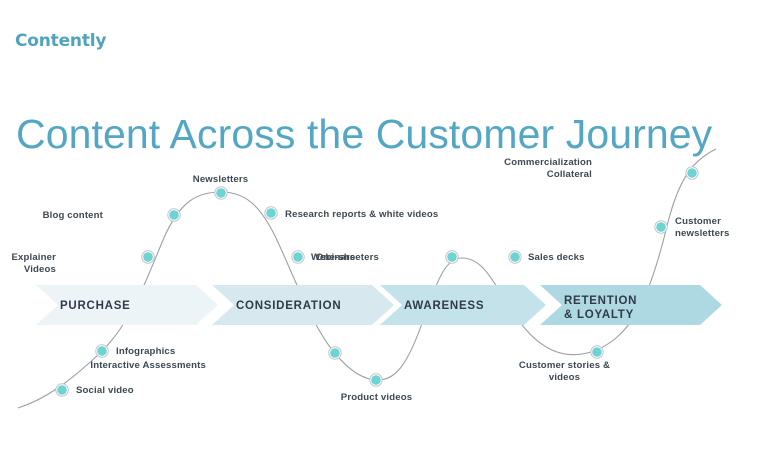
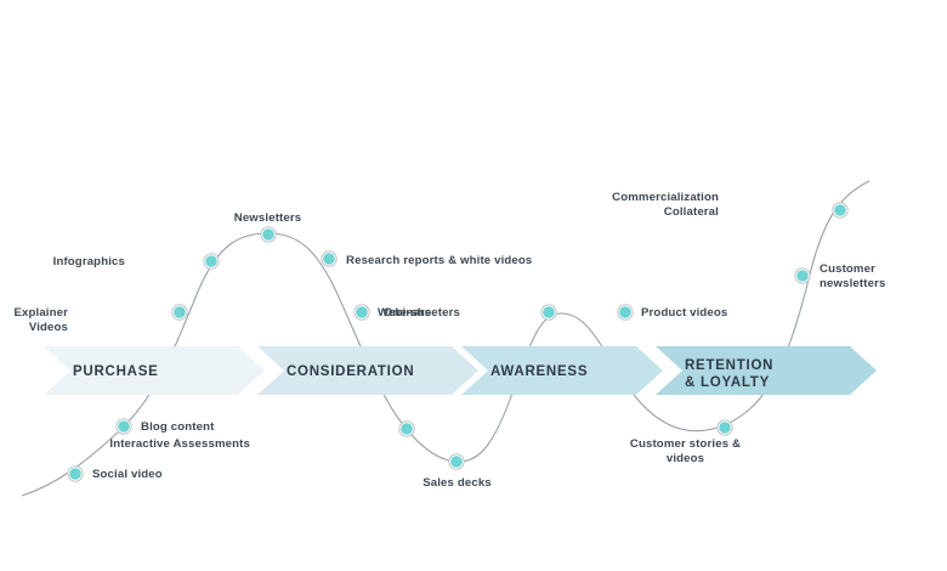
- Contently
- Content Across the Customer Journey
  PURCHASE
  CONSIDERATION
  AWARENESS
  RETENTION
  & LOYALTY
  Social video
- Infographics
+ Blog content
  Explainer Videos
- Blog content
+ Infographics
  Newsletters
  Research reports & white videos
  Webinars
  Interactive Assessments
- Product videos
+ Sales decks
  One-sheeters
- Sales decks
+ Product videos
  Customer stories & videos
  Customer
  newsletters
  Commercialization
  Collateral
